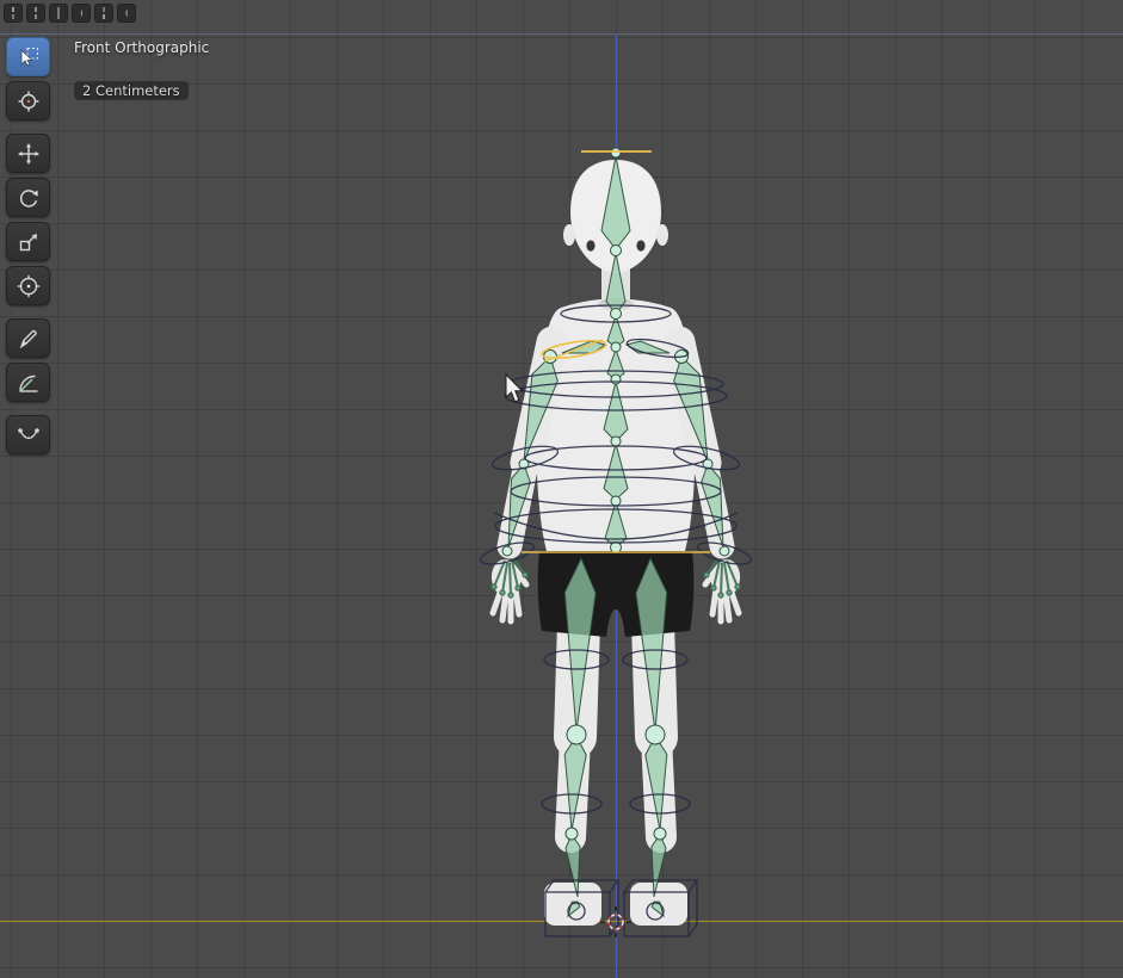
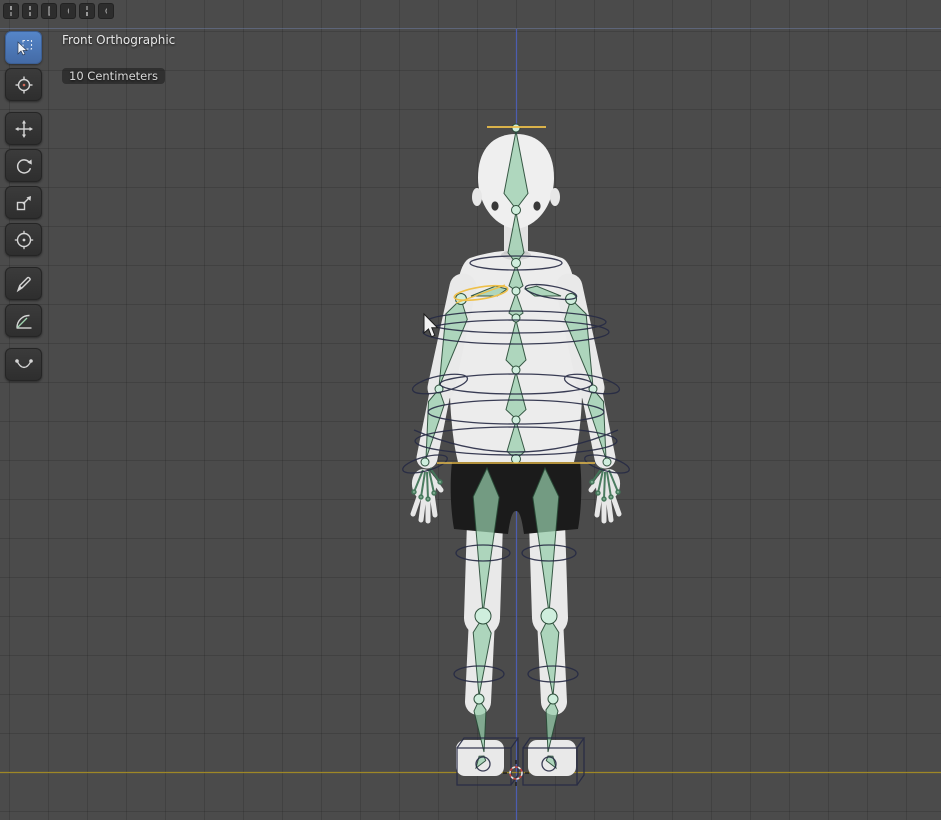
  Front Orthographic
- 2 Centimeters
+ 10 Centimeters
